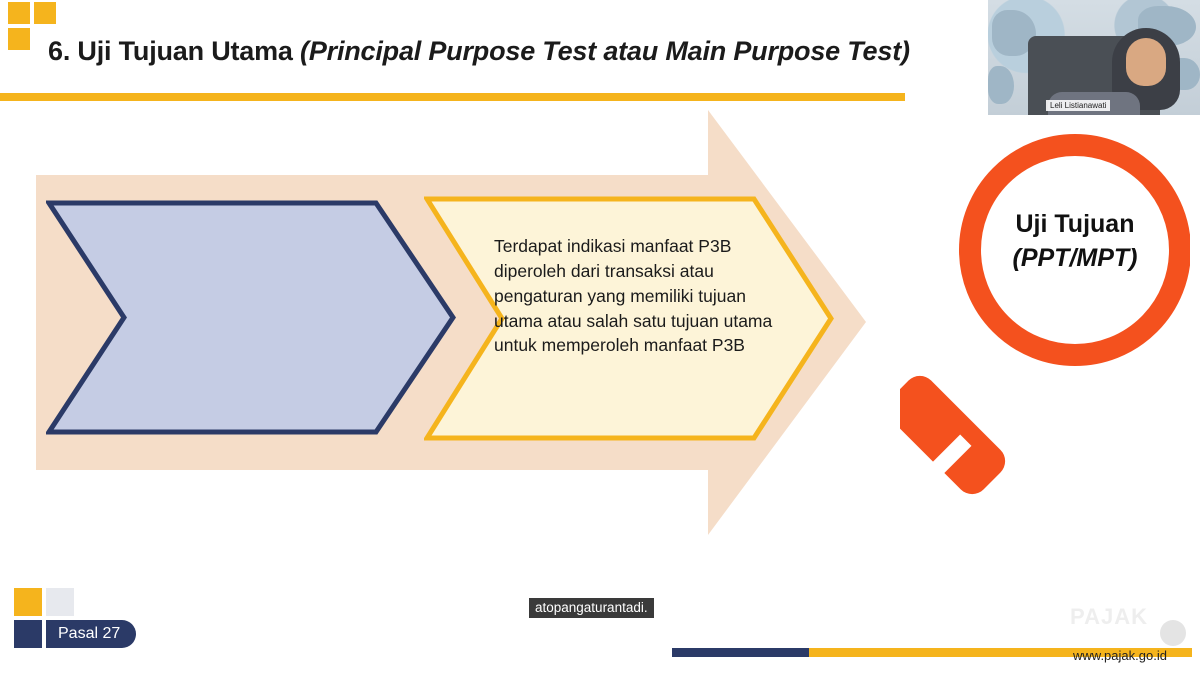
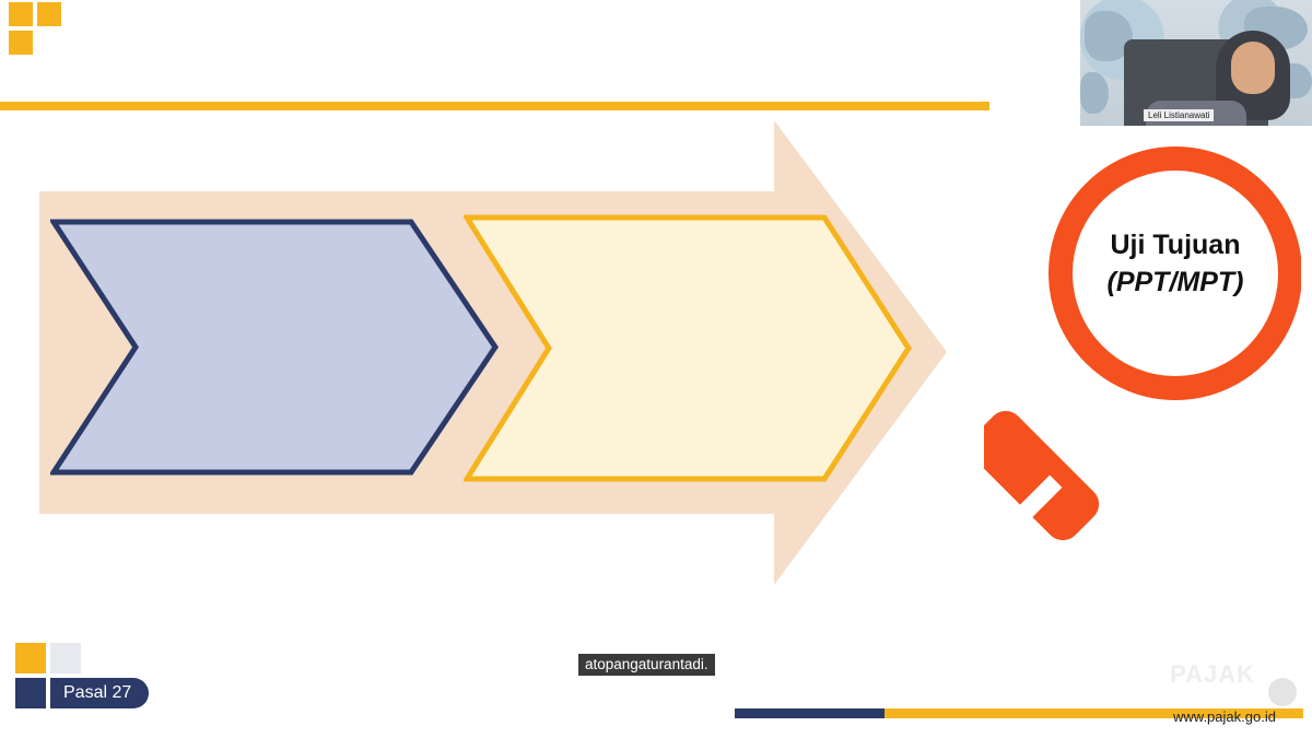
- 6. Uji Tujuan Utama (Principal Purpose Test atau Main Purpose Test)
- Terdapat indikasi manfaat P3B diperoleh dari transaksi atau pengaturan yang memiliki tujuan utama atau salah satu tujuan utama untuk memperoleh manfaat P3B
  Uji Tujuan
  (PPT/MPT)
  Pasal 27
  atopangaturantadi.
  www.pajak.go.id
  Leli Listianawati
